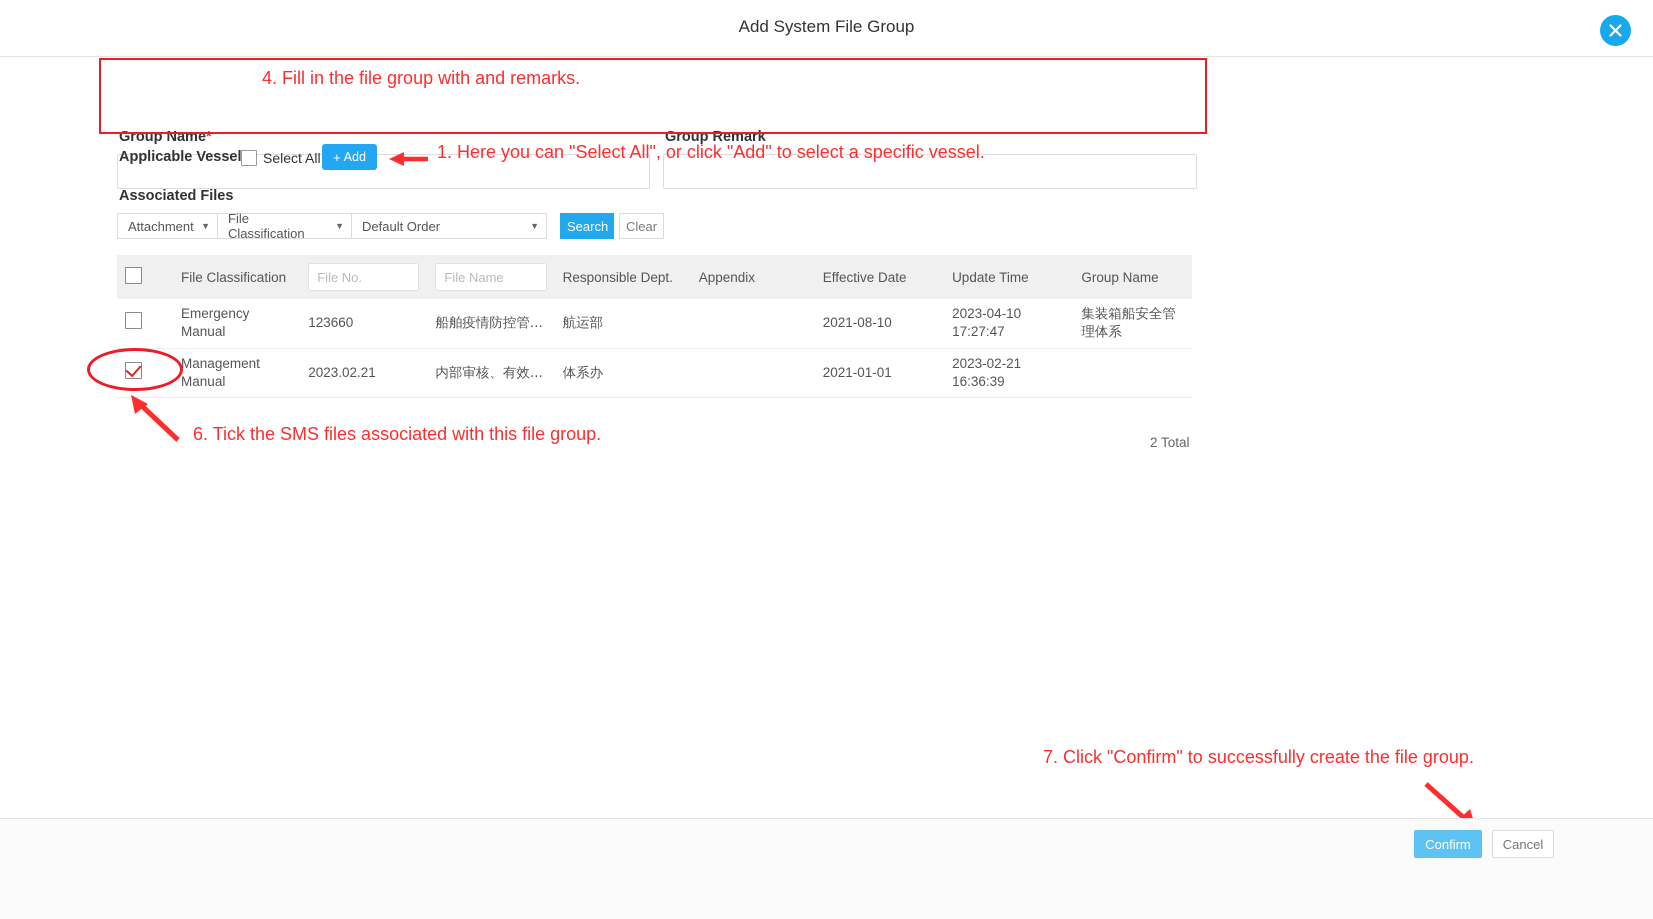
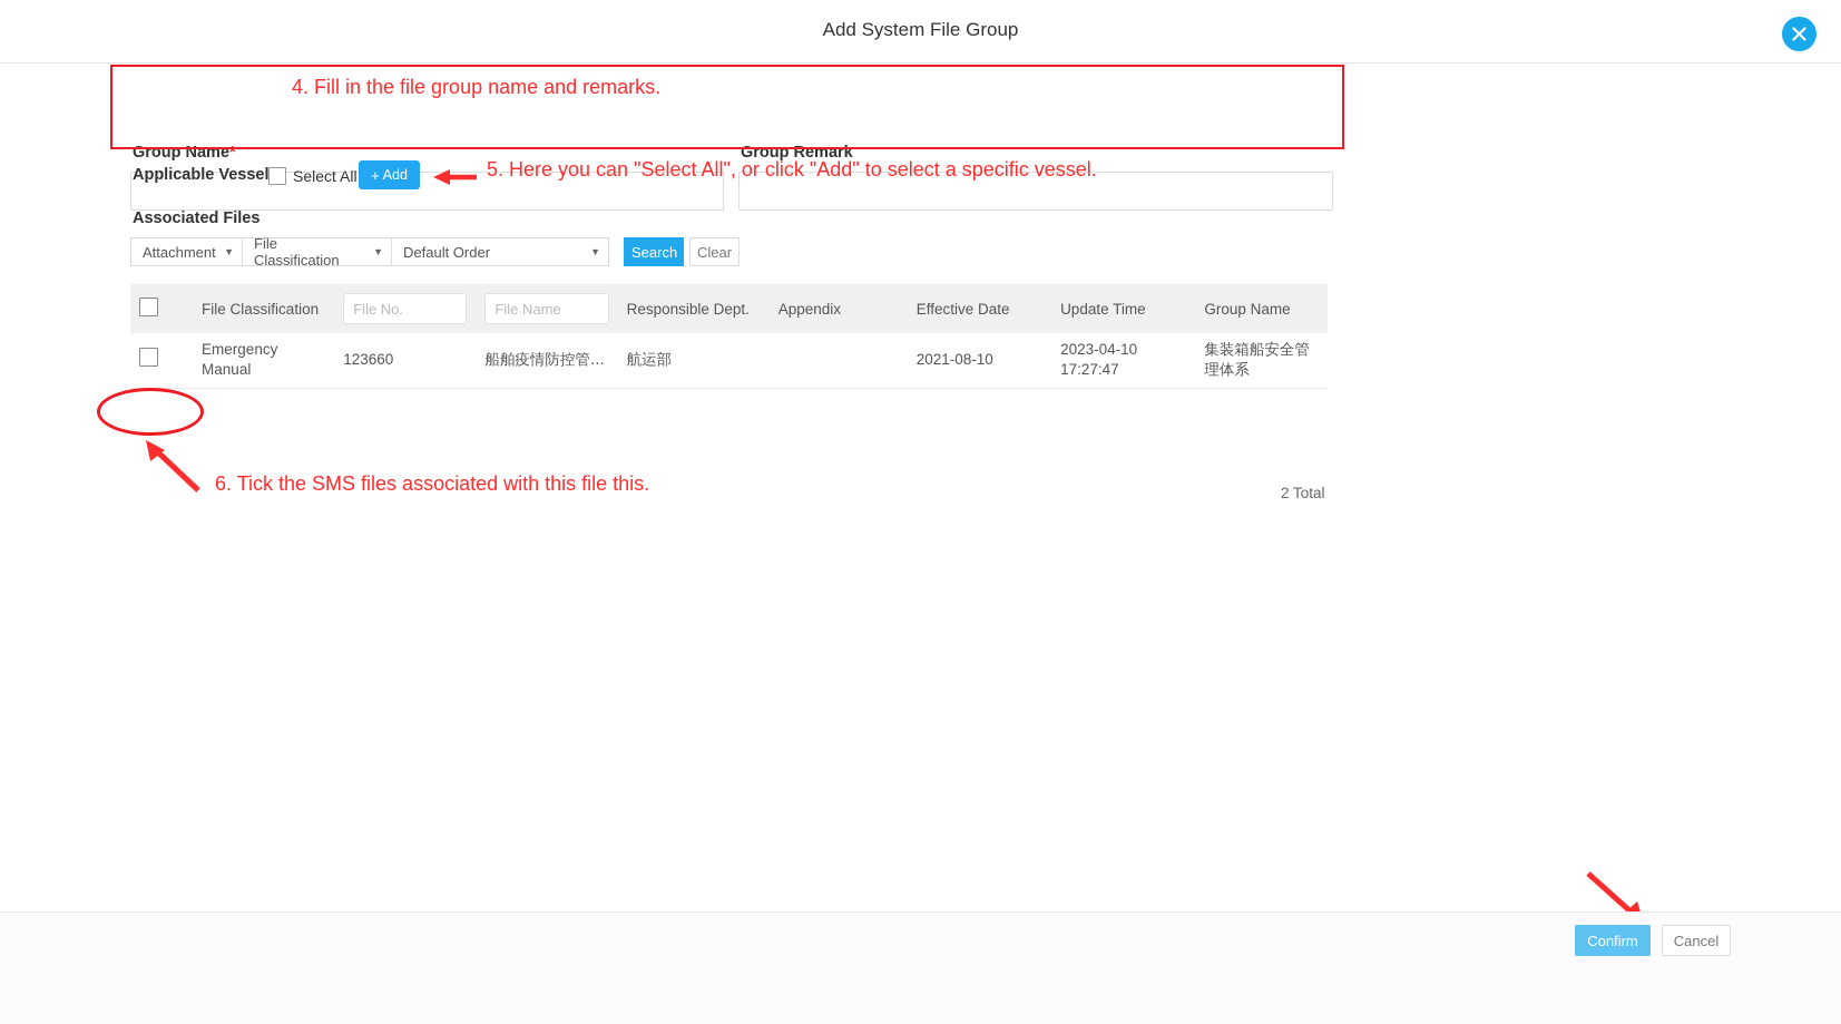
  Add System File Group
  Group Name*
  Group Remark
- 4. Fill in the file group with and remarks.
+ 4. Fill in the file group name and remarks.
  Applicable Vessel
  Select All
  +
  Add
- 1. Here you can "Select All", or click "Add" to select a specific vessel.
+ 5. Here you can "Select All", or click "Add" to select a specific vessel.
  Associated Files
  Attachment
  ▼
  File Classification
  ▼
  Default Order
  ▼
  Search
  Clear
  	File Classification	File No.	File Name	Responsible Dept.	Appendix	Effective Date	Update Time	Group Name
  	Emergency Manual	123660	船舶疫情防控管...	航运部		2021-08-10	2023-04-10 17:27:47	集装箱船安全管理体系
- 	Management Manual	2023.02.21	内部审核、有效...	体系办		2021-01-01	2023-02-21 16:36:39
- 6. Tick the SMS files associated with this file group.
+ 6. Tick the SMS files associated with this file this.
  2 Total
- 7. Click "Confirm" to successfully create the file group.
  Confirm
  Cancel
